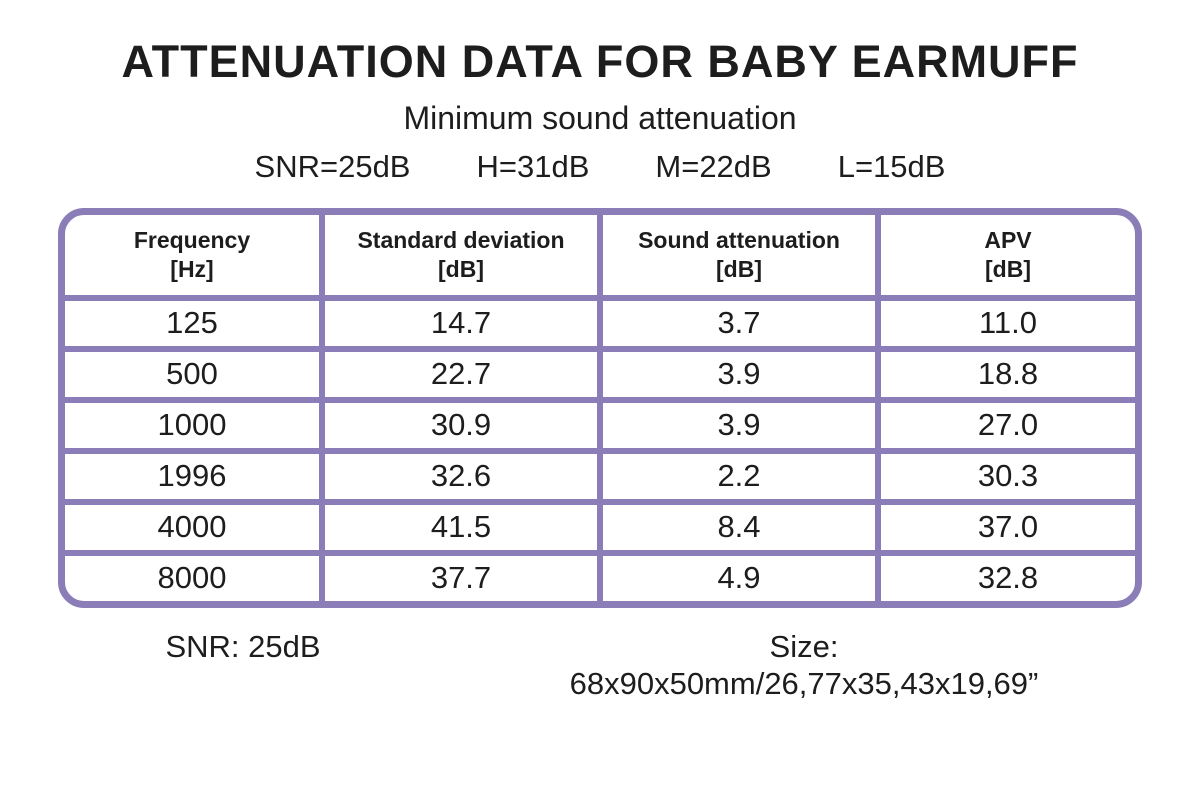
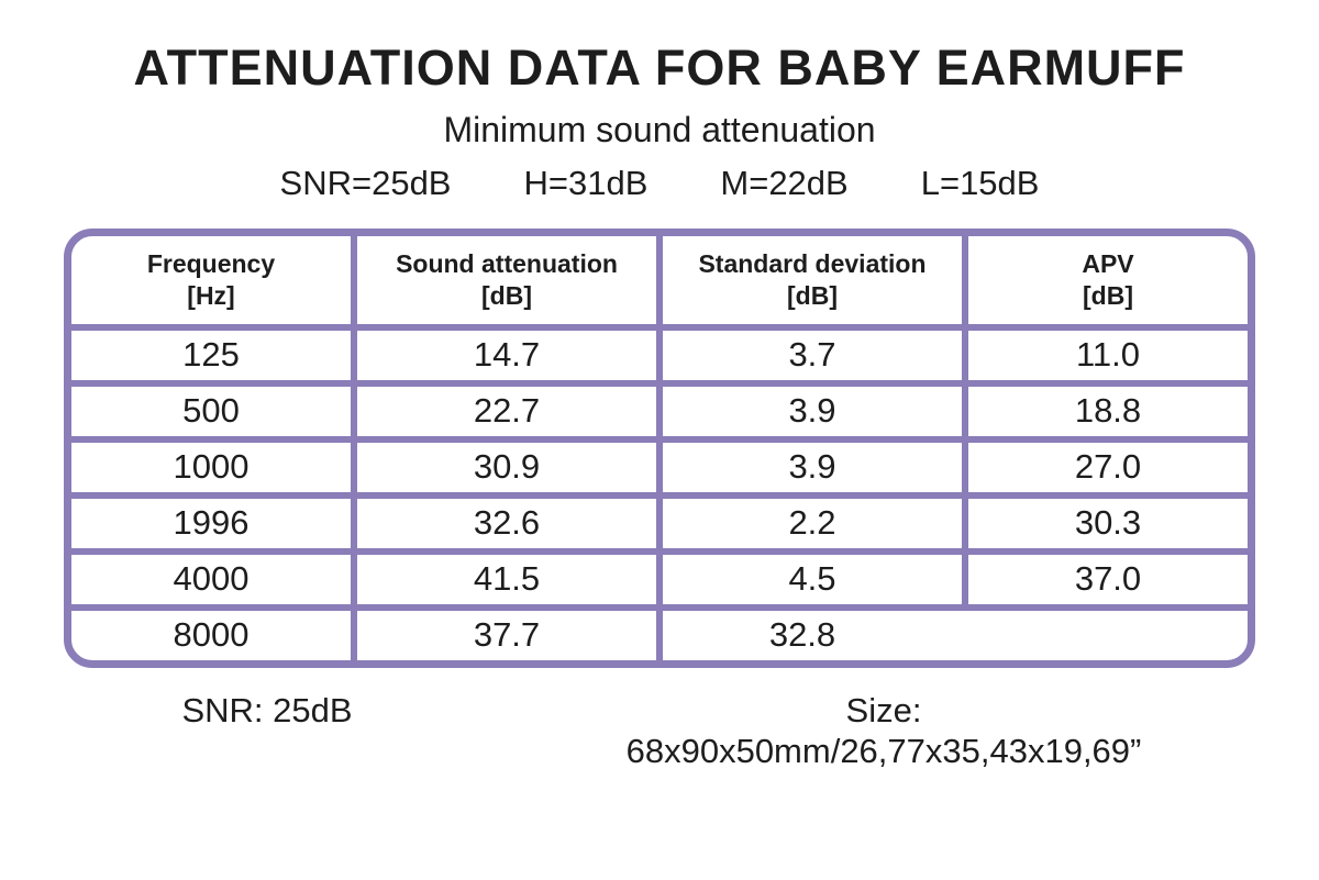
  ATTENUATION DATA FOR BABY EARMUFF
  Minimum sound attenuation
  SNR=25dB
  H=31dB
  M=22dB
  L=15dB
  Frequency
  [Hz]
- Standard deviation
+ Sound attenuation
  [dB]
- Sound attenuation
+ Standard deviation
  [dB]
  APV
  [dB]
  125
  14.7
  3.7
  11.0
  500
  22.7
  3.9
  18.8
  1000
  30.9
  3.9
  27.0
  1996
  32.6
  2.2
  30.3
  4000
  41.5
- 8.4
+ 4.5
  37.0
  8000
  37.7
- 4.9
  32.8
  SNR: 25dB
  Size:
  68x90x50mm/26,77x35,43x19,69”
